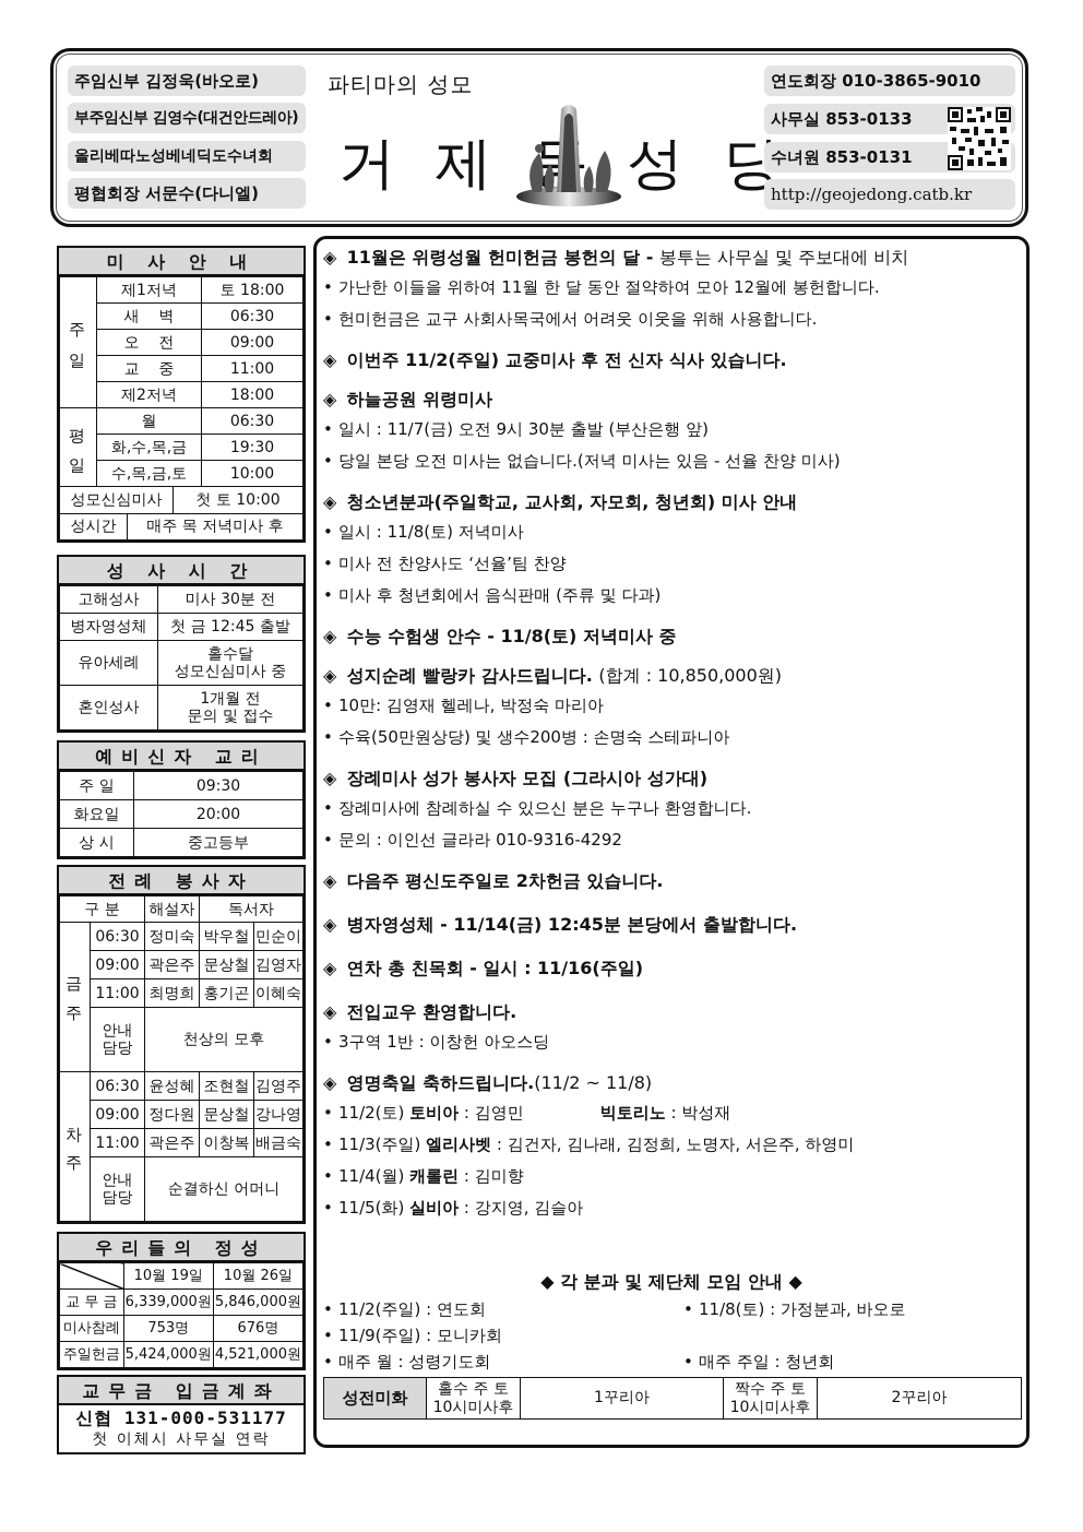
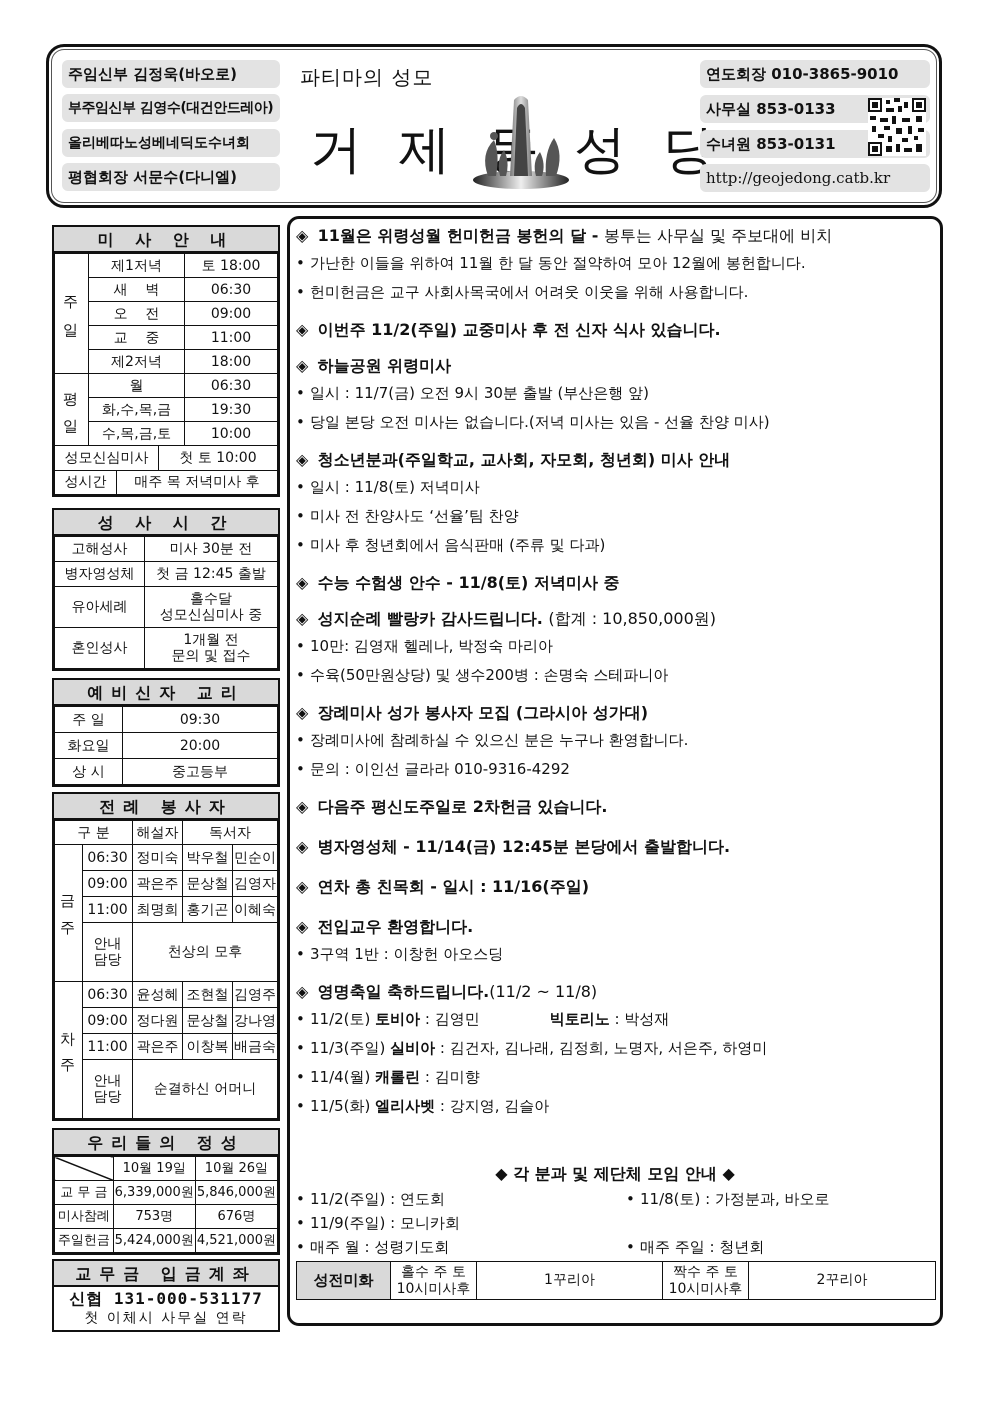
  주임신부 김정욱(바오로)
  부주임신부 김영수(대건안드레아)
  올리베따노성베네딕도수녀회
  평협회장 서문수(다니엘)
  파티마의 성모
  성 당
  연도회장 010-3865-9010
  사무실 853-0133
  수녀원 853-0131
  http://geojedong.catb.kr
  미 사 안 내
  새 벽	06:30
  오 전	09:00
  교 중	11:00
  제2저녁	18:00
  화,수,목,금	19:30
  수,목,금,토	10:00
  성모신심미사	첫 토 10:00
  성시간	매주 목 저녁미사 후
  성 사 시 간
  고해성사	미사 30분 전
  병자영성체	첫 금 12:45 출발
  유아세례	홀수달성모신심미사 중
  혼인성사	1개월 전문의 및 접수
  예비신자 교리
  주 일	09:30
  화요일	20:00
  상 시	중고등부
  전례 봉사자
  구 분	해설자	독서자
  09:00	곽은주	문상철	김영자
  11:00	최명희	홍기곤	이혜숙
  안내담당	천상의 모후
  09:00	정다원	문상철	강나영
  11:00	곽은주	이창복	배금숙
  안내담당	순결하신 어머니
  우리들의 정성
  	10월 19일	10월 26일
  교 무 금	6,339,000원	5,846,000원
  미사참례	753명	676명
  주일헌금	5,424,000원	4,521,000원
  교무금 입금계좌
  신협 131-000-531177
  첫 이체시 사무실 연락
  ◈ 11월은 위령성월 헌미헌금 봉헌의 달 - 봉투는 사무실 및 주보대에 비치
  가난한 이들을 위하여 11월 한 달 동안 절약하여 모아 12월에 봉헌합니다.
  헌미헌금은 교구 사회사목국에서 어려웃 이웃을 위해 사용합니다.
  ◈ 이번주 11/2(주일) 교중미사 후 전 신자 식사 있습니다.
  ◈ 하늘공원 위령미사
  일시 : 11/7(금) 오전 9시 30분 출발 (부산은행 앞)
  당일 본당 오전 미사는 없습니다.(저녁 미사는 있음 - 선율 찬양 미사)
  ◈ 청소년분과(주일학교, 교사회, 자모회, 청년회) 미사 안내
  일시 : 11/8(토) 저녁미사
  미사 전 찬양사도 ‘선율’팀 찬양
  미사 후 청년회에서 음식판매 (주류 및 다과)
  ◈ 수능 수험생 안수 - 11/8(토) 저녁미사 중
  ◈ 성지순례 빨랑카 감사드립니다. (합계 : 10,850,000원)
  10만: 김영재 헬레나, 박정숙 마리아
  수육(50만원상당) 및 생수200병 : 손명숙 스테파니아
  ◈ 장례미사 성가 봉사자 모집 (그라시아 성가대)
  장례미사에 참례하실 수 있으신 분은 누구나 환영합니다.
  문의 : 이인선 글라라 010-9316-4292
  ◈ 다음주 평신도주일로 2차헌금 있습니다.
  ◈ 병자영성체 - 11/14(금) 12:45분 본당에서 출발합니다.
  ◈ 연차 총 친목회 - 일시 : 11/16(주일)
  ◈ 전입교우 환영합니다.
  3구역 1반 : 이창헌 아오스딩
  ◈ 영명축일 축하드립니다.(11/2 ~ 11/8)
  11/2(토) 토비아 : 김영민 빅토리노 : 박성재
- 11/3(주일) 엘리사벳 : 김건자, 김나래, 김정희, 노명자, 서은주, 하영미
+ 11/3(주일) 실비아 : 김건자, 김나래, 김정희, 노명자, 서은주, 하영미
  11/4(월) 캐롤린 : 김미향
- 11/5(화) 실비아 : 강지영, 김슬아
+ 11/5(화) 엘리사벳 : 강지영, 김슬아
  ◆ 각 분과 및 제단체 모임 안내 ◆
  11/2(주일) : 연도회
  11/8(토) : 가정분과, 바오로
  11/9(주일) : 모니카회
  매주 월 : 성령기도회
  매주 주일 : 청년회
  성전미화	홀수 주 토10시미사후	1꾸리아	짝수 주 토10시미사후	2꾸리아
